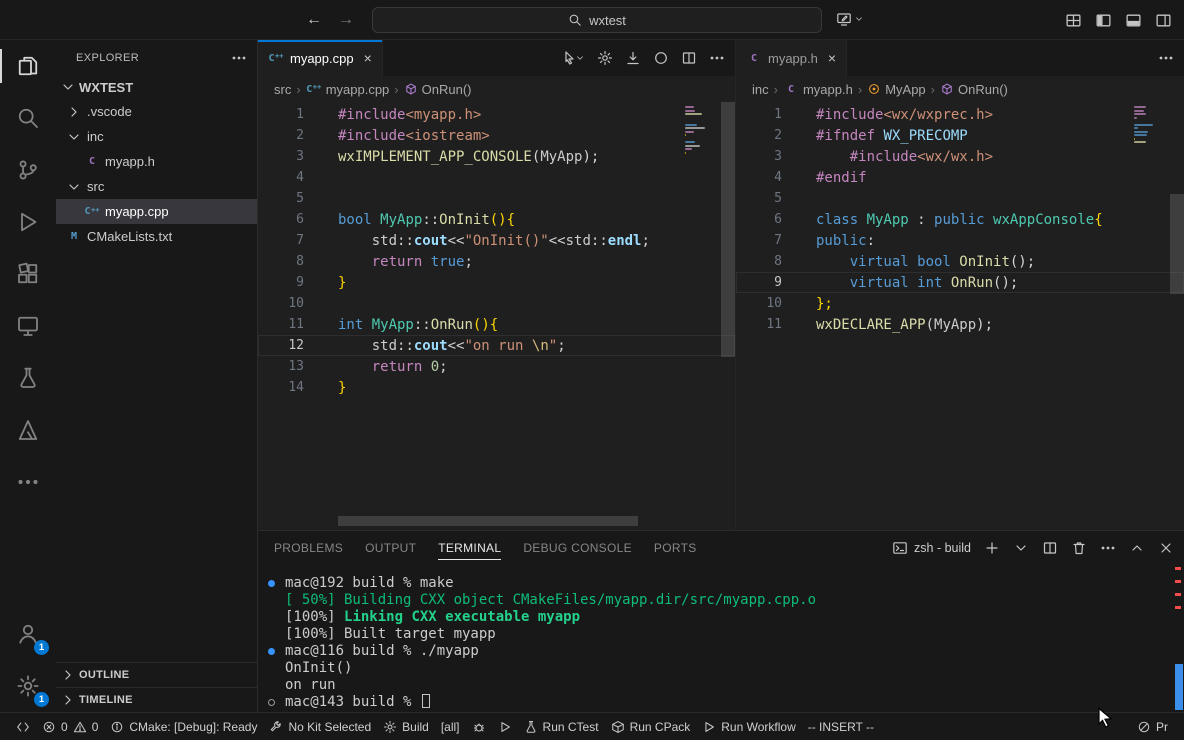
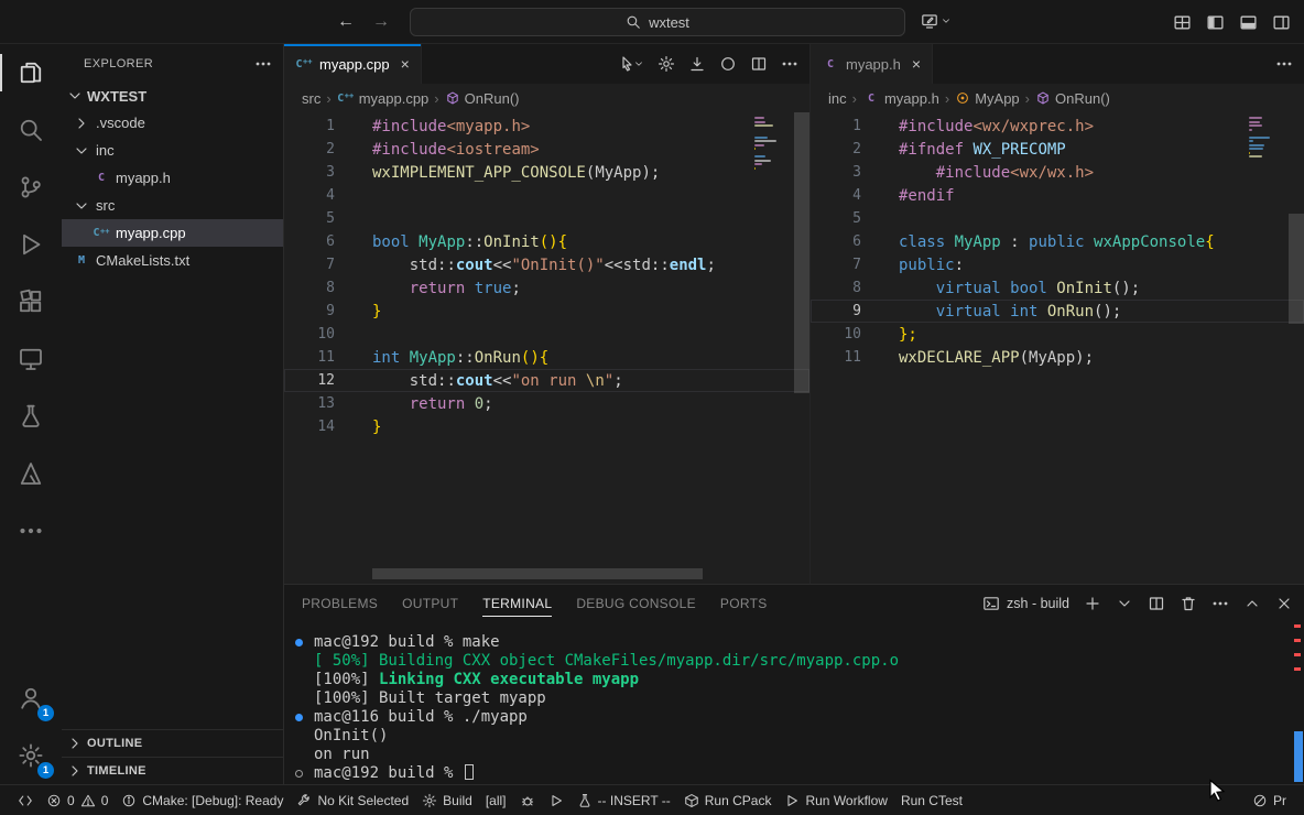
  ←
  →
  wxtest
  1
  1
  EXPLORER
  WXTEST
  .vscode
  inc
  C
  myapp.h
  src
  C
  ++
  myapp.cpp
  M
  CMakeLists.txt
  OUTLINE
  TIMELINE
  C
  ++
  myapp.cpp
  ×
  src
  ›
  C
  ++
  myapp.cpp
  ›
  OnRun()
  1
  #include<myapp.h>
  2
  #include<iostream>
  3
  wxIMPLEMENT_APP_CONSOLE(MyApp);
  4
  5
  6
  bool M​yApp::OnInit(){
  7
  std::cout<<"OnInit()"<<std::endl;
  8
  return true;
  9
  }
  10
  11
  int MyApp::OnRun(){
  12
  std::cout<<"on run \n";
  13
  return 0;
  14
  }
  C
  myapp.h
  ×
  inc
  ›
  C
  myapp.h
  ›
  MyApp
  ›
  OnRun()
  1
  #include<wx/wxprec.h>
  2
  #ifndef WX_PRECOMP
  3
  #include<wx/wx.h>
  4
  #endif
  5
  6
  class MyApp : public wxAppConsole{
  7
  public:
  8
  virtual bool OnInit();
  9
  virtual int OnRun();
  10
  };
  11
  wxDECLARE_APP(MyApp);
  PROBLEMS
  OUTPUT
  TERMINAL
  DEBUG CONSOLE
  PORTS
  zsh - build
  mac@192 build % make
  [ 50%] Building CXX object CMakeFiles/myapp.dir/src/myapp.cpp.o
  [100%] Linking CXX executable myapp
  [100%] Built target myapp
  mac@116 build % ./myapp
  OnInit()
  on run
- mac@143 build %
+ mac@192 build %
  0
  0
  CMake: [Debug]: Ready
  No Kit Selected
  Build
  [all]
- Run CTest
+ -- INSERT --
  Run CPack
  Run Workflow
- -- INSERT --
+ Run CTest
  Pr
